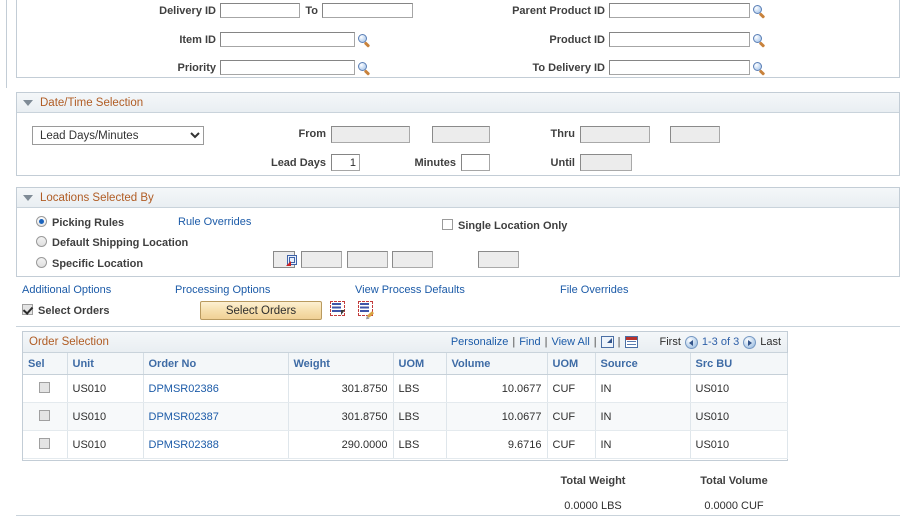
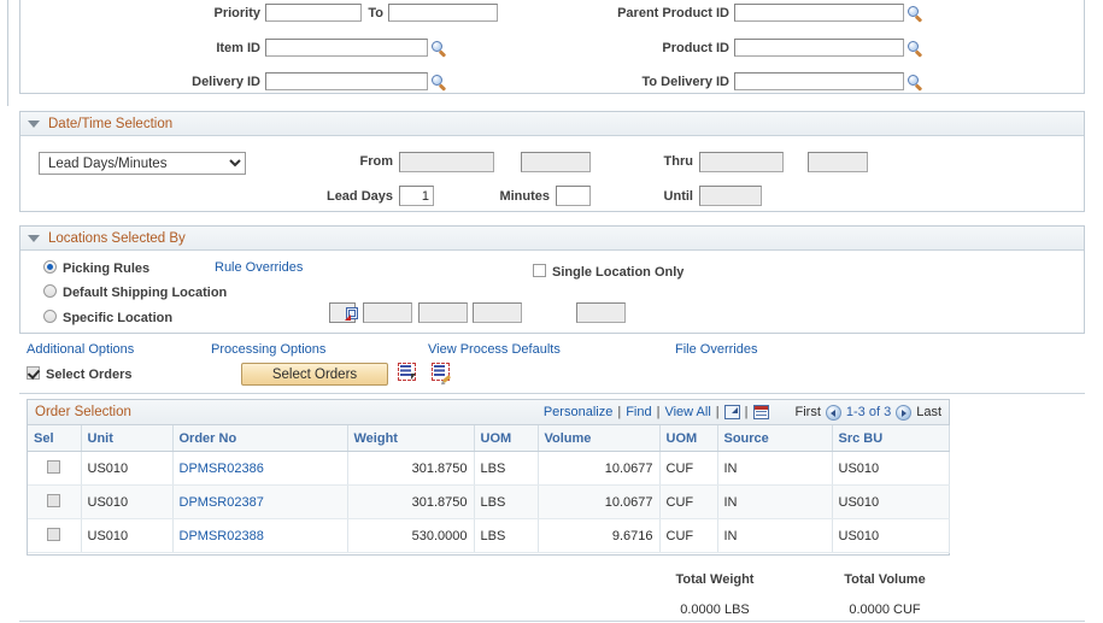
- Delivery ID
+ Priority
  To
  Item ID
- Priority
+ Delivery ID
  Parent Product ID
  Product ID
  To Delivery ID
  Date/Time Selection
  Lead Days/Minutes
  From
  Thru
  Lead Days
  1
  Minutes
  Until
  Locations Selected By
  Picking Rules
  Rule Overrides
  Default Shipping Location
  Specific Location
  Single Location Only
  Additional Options
  Processing Options
  View Process Defaults
  File Overrides
  Select Orders
  Select Orders
  Order Selection
  Personalize
  |
  Find
  |
  View All
  |
  |
  First
  1-3 of 3
  Last
  Sel	Unit	Order No	Weight	UOM	Volume	UOM	Source	Src BU
  	US010	DPMSR02386	301.8750	LBS	10.0677	CUF	IN	US010
  	US010	DPMSR02387	301.8750	LBS	10.0677	CUF	IN	US010
- 	US010	DPMSR02388	290.0000	LBS	9.6716	CUF	IN	US010
+ 	US010	DPMSR02388	530.0000	LBS	9.6716	CUF	IN	US010
  Total Weight
  Total Volume
  0.0000 LBS
  0.0000 CUF
